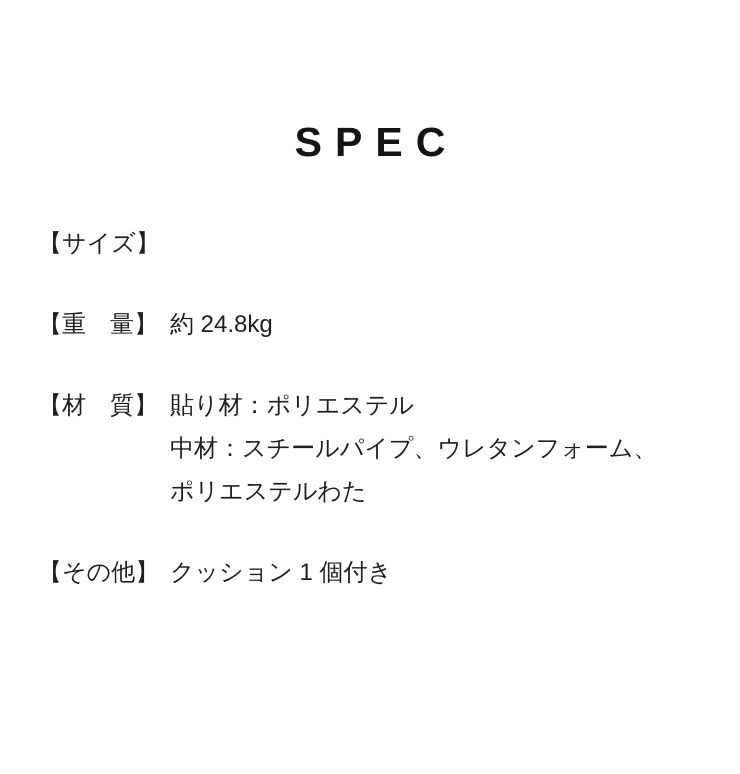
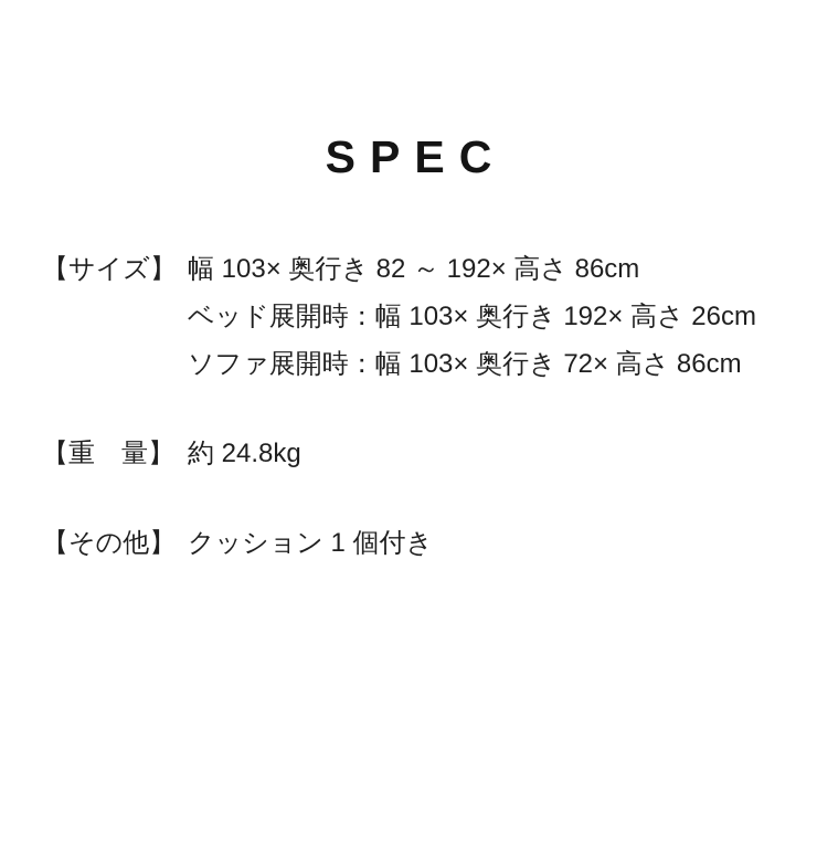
  SPEC
  【サイズ】
+ 幅 103× 奥行き 82 ～ 192× 高さ 86cm
+ ベッド展開時：幅 103× 奥行き 192× 高さ 26cm
+ ソファ展開時：幅 103× 奥行き 72× 高さ 86cm
  【重 量】
  約 24.8kg
- 【材 質】
- 貼り材：ポリエステル
- 中材：スチールパイプ、ウレタンフォーム、
- ポリエステルわた
  【その他】
  クッション 1 個付き
